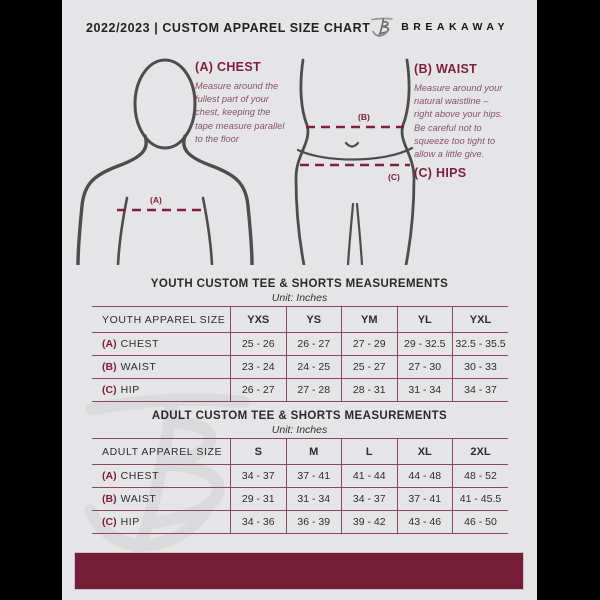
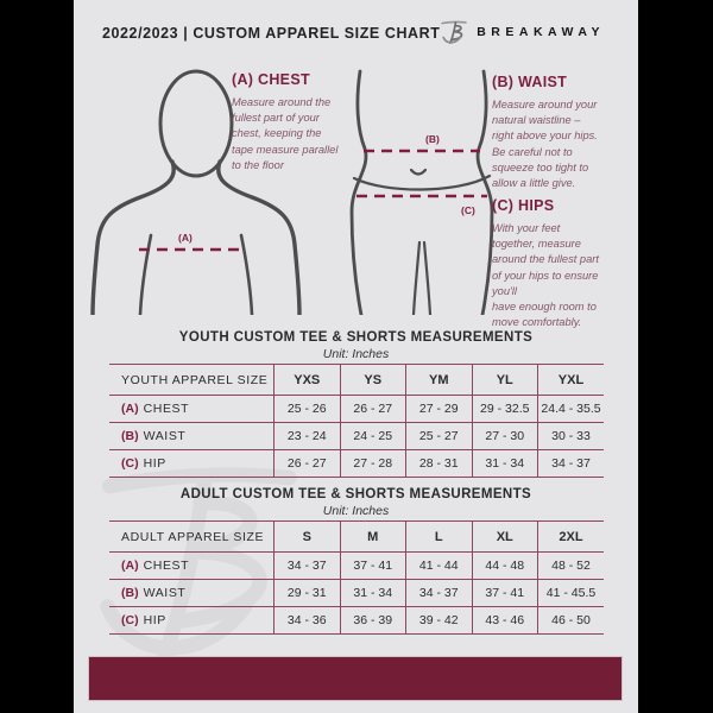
  2022/2023 | CUSTOM APPAREL SIZE CHART
  BREAKAWAY
  (A)
  (B)
  (C)
  (A) CHEST
  Measure around the
  fullest part of your
  chest, keeping the
  tape measure parallel
  to the floor
  (B) WAIST
  Measure around your
  natural waistline –
  right above your hips.
  Be careful not to
  squeeze too tight to
  allow a little give.
  (C) HIPS
+ With your feet
+ together, measure
+ around the fullest part
+ of your hips to ensure
+ you'll
+ have enough room to
+ move comfortably.
  YOUTH CUSTOM TEE & SHORTS MEASUREMENTS
  Unit: Inches
  YOUTH APPAREL SIZE	YXS	YS	YM	YL	YXL
- (A) CHEST	25 - 26	26 - 27	27 - 29	29 - 32.5	32.5 - 35.5
+ (A) CHEST	25 - 26	26 - 27	27 - 29	29 - 32.5	24.4 - 35.5
  (B) WAIST	23 - 24	24 - 25	25 - 27	27 - 30	30 - 33
  (C) HIP	26 - 27	27 - 28	28 - 31	31 - 34	34 - 37
  ADULT CUSTOM TEE & SHORTS MEASUREMENTS
  Unit: Inches
  ADULT APPAREL SIZE	S	M	L	XL	2XL
  (A) CHEST	34 - 37	37 - 41	41 - 44	44 - 48	48 - 52
  (B) WAIST	29 - 31	31 - 34	34 - 37	37 - 41	41 - 45.5
  (C) HIP	34 - 36	36 - 39	39 - 42	43 - 46	46 - 50
